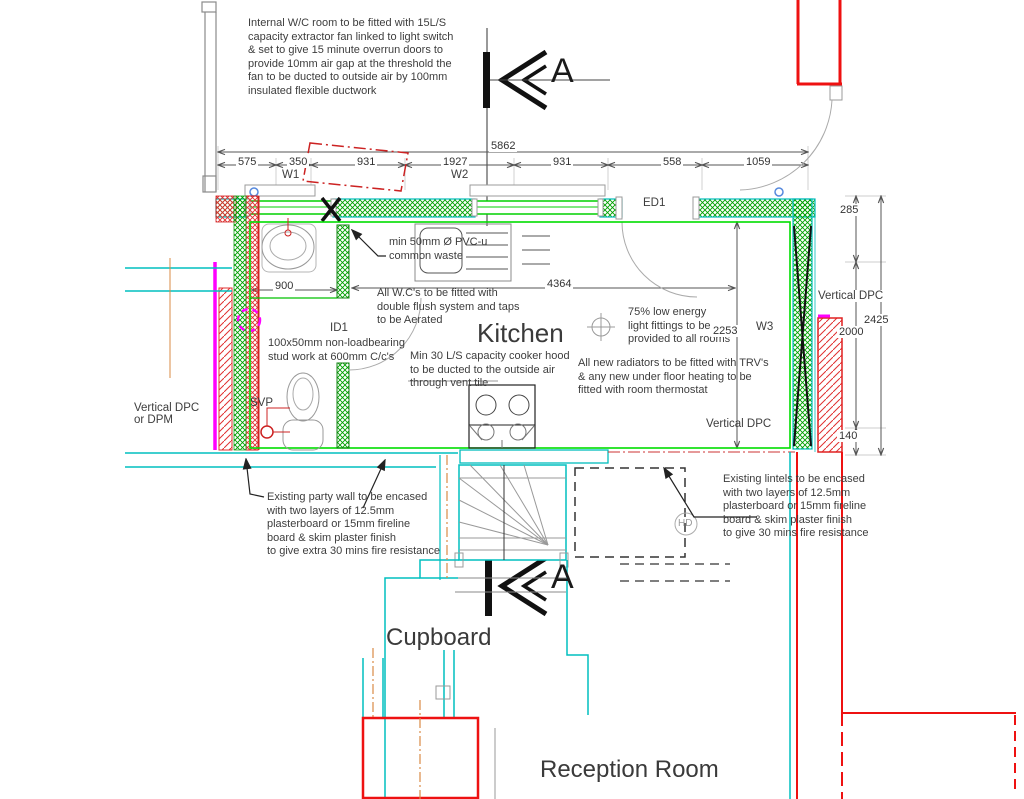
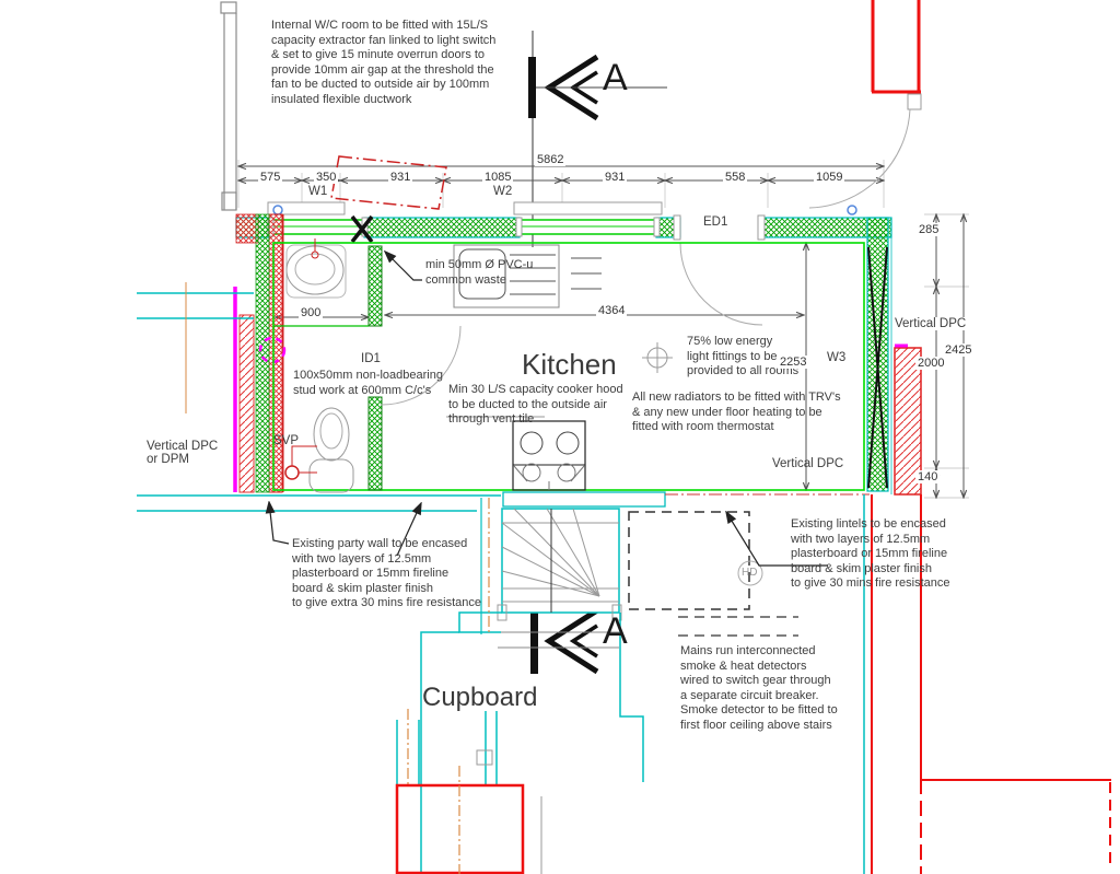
  Internal W/C room to be fitted with 15L/S
  capacity extractor fan linked to light switch
  & set to give 15 minute overrun doors to
  provide 10mm air gap at the threshold the
  fan to be ducted to outside air by 100mm
  insulated flexible ductwork
  min 50mm Ø PVC-u
  common waste
- All W.C's to be fitted with
- double flush system and taps
- to be Aerated
  100x50mm non-loadbearing
  stud work at 600mm C/c's
  Min 30 L/S capacity cooker hood
  to be ducted to the outside air
  through vent tile
  75% low energy
  light fittings to be
  provided to all rooms
  All new radiators to be fitted with TRV's
  & any new under floor heating to be
  fitted with room thermostat
  Existing party wall to be encased
  with two layers of 12.5mm
  plasterboard or 15mm fireline
  board & skim plaster finish
  to give extra 30 mins fire resistance
  Existing lintels to be encased
  with two layers of 12.5mm
  plasterboard or 15mm fireline
  board & skim plaster finish
  to give 30 mins fire resistance
+ Mains run interconnected
+ smoke & heat detectors
+ wired to switch gear through
+ a separate circuit breaker.
+ Smoke detector to be fitted to
+ first floor ceiling above stairs
  Kitchen
  Cupboard
- Reception Room
  A
  A
  W1
  W2
  ED1
  ID1
  W3
  SVP
  HD
  Vertical DPC
  or DPM
  Vertical DPC
  Vertical DPC
  5862
  575
  350
  931
- 1927
+ 1085
  931
  558
  1059
  900
  4364
  2253
  285
  2000
  2425
  140
